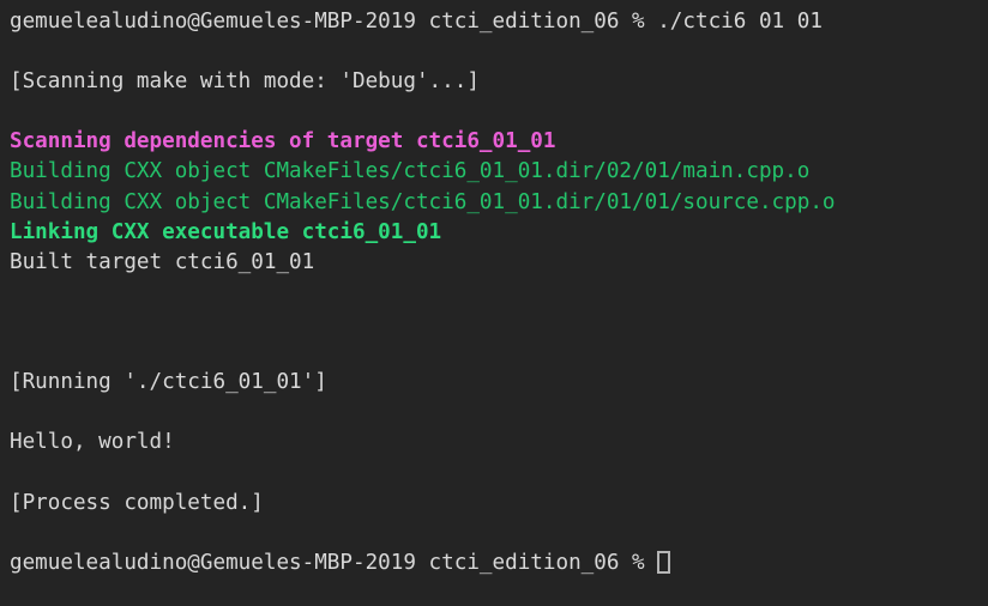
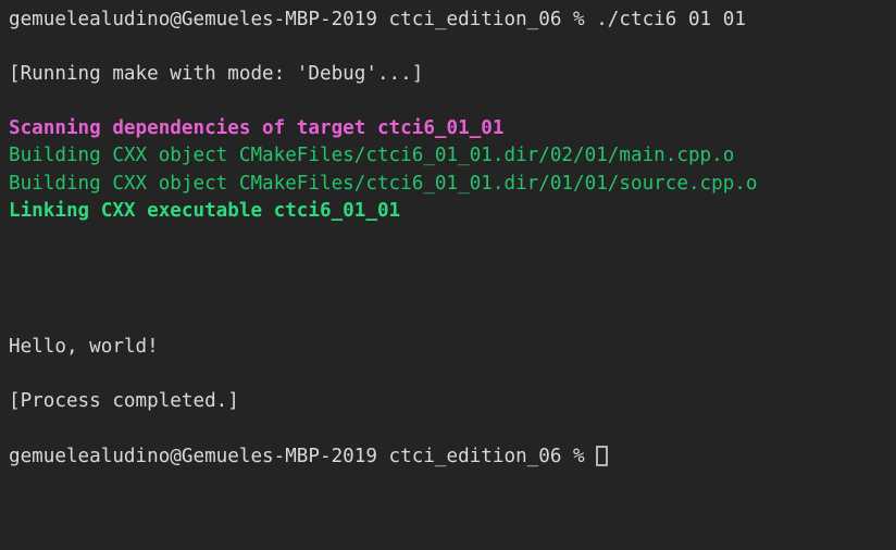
  gemuelealudino@Gemueles-MBP-2019 ctci_edition_06 % ./ctci6 01 01
- [Scanning make with mode: 'Debug'...]
+ [Running make with mode: 'Debug'...]
  Scanning dependencies of target ctci6_01_01
  Building CXX object CMakeFiles/ctci6_01_01.dir/02/01/main.cpp.o
  Building CXX object CMakeFiles/ctci6_01_01.dir/01/01/source.cpp.o
  Linking CXX executable ctci6_01_01
- Built target ctci6_01_01
- [Running './ctci6_01_01']
  Hello, world!
  [Process completed.]
  gemuelealudino@Gemueles-MBP-2019 ctci_edition_06 %
